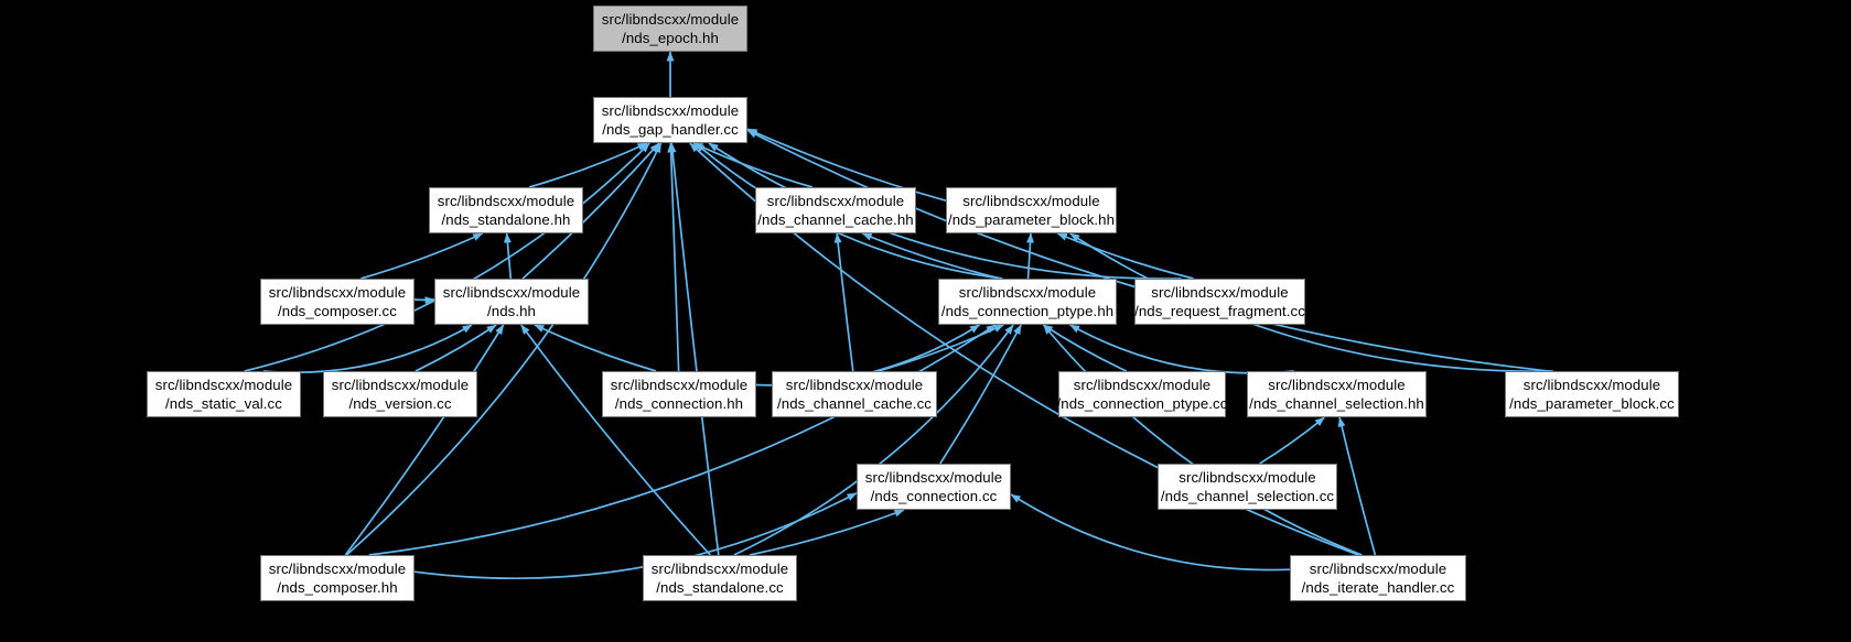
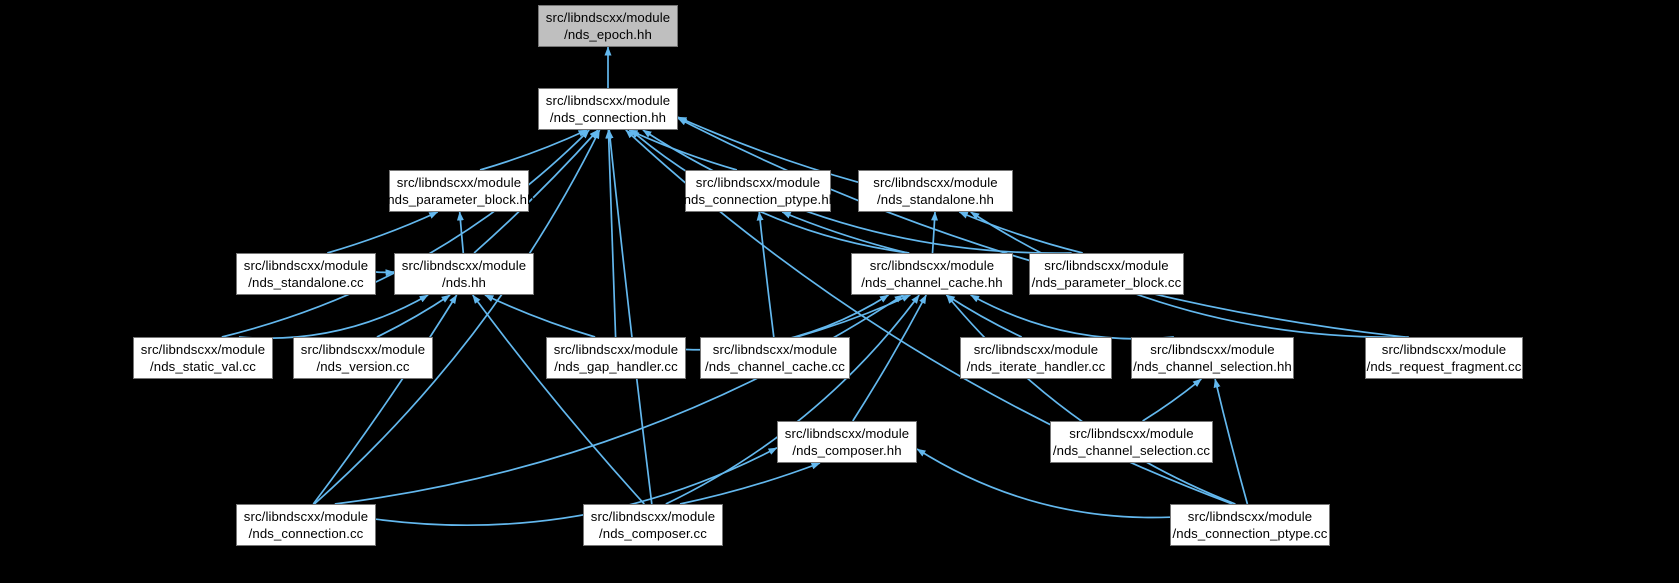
  src/libndscxx/module
  /nds_epoch.hh
  src/libndscxx/module
- /nds_gap_handler.cc
+ /nds_connection.hh
  src/libndscxx/module
- /nds_standalone.hh
+ /nds_parameter_block.hh
  src/libndscxx/module
- /nds_channel_cache.hh
+ /nds_connection_ptype.hh
  src/libndscxx/module
- /nds_parameter_block.hh
+ /nds_standalone.hh
  src/libndscxx/module
- /nds_composer.cc
+ /nds_standalone.cc
  src/libndscxx/module
  /nds.hh
  src/libndscxx/module
- /nds_connection_ptype.hh
+ /nds_channel_cache.hh
  src/libndscxx/module
- /nds_request_fragment.cc
+ /nds_parameter_block.cc
  src/libndscxx/module
  /nds_static_val.cc
  src/libndscxx/module
  /nds_version.cc
  src/libndscxx/module
- /nds_connection.hh
+ /nds_gap_handler.cc
  src/libndscxx/module
  /nds_channel_cache.cc
  src/libndscxx/module
- /nds_connection_ptype.cc
+ /nds_iterate_handler.cc
  src/libndscxx/module
  /nds_channel_selection.hh
  src/libndscxx/module
- /nds_parameter_block.cc
+ /nds_request_fragment.cc
  src/libndscxx/module
- /nds_connection.cc
+ /nds_composer.hh
  src/libndscxx/module
  /nds_channel_selection.cc
  src/libndscxx/module
- /nds_composer.hh
+ /nds_connection.cc
  src/libndscxx/module
- /nds_standalone.cc
+ /nds_composer.cc
  src/libndscxx/module
- /nds_iterate_handler.cc
+ /nds_connection_ptype.cc
